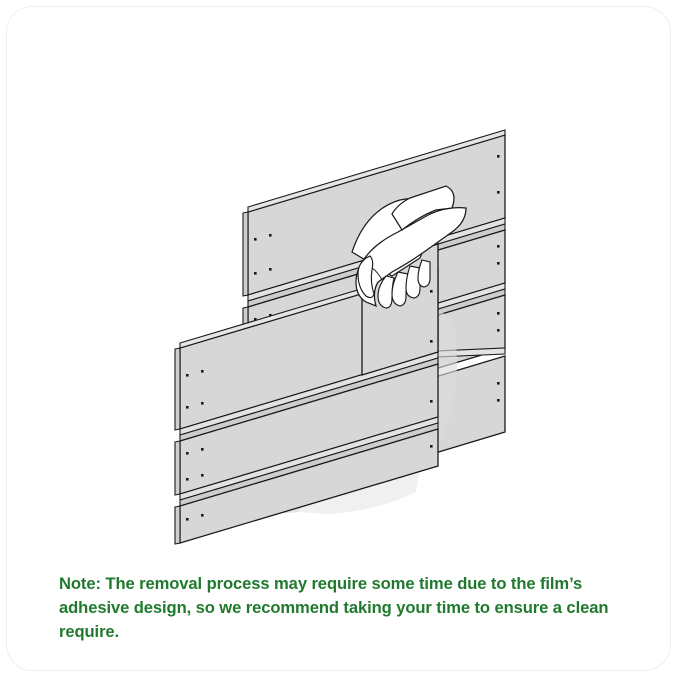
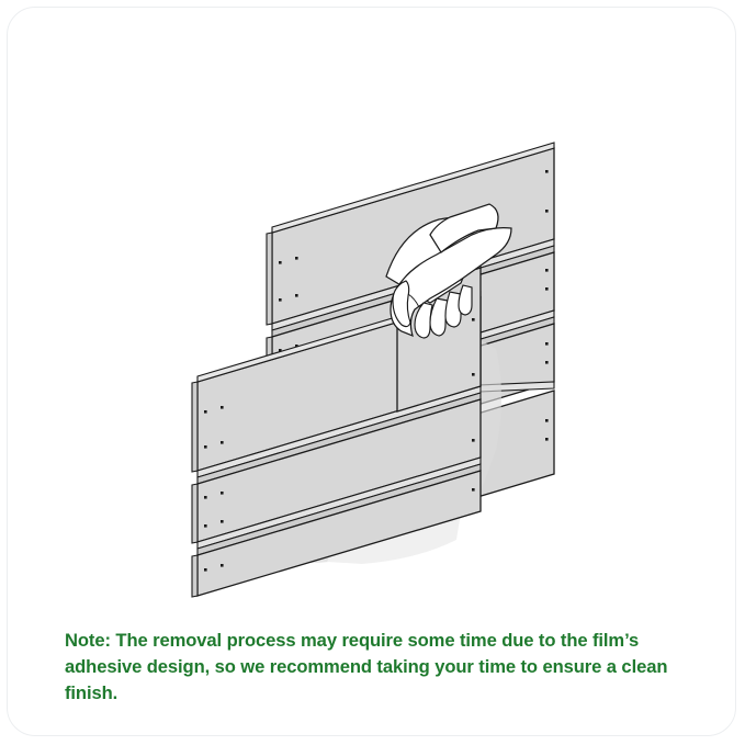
- Note: The removal process may require some time due to the film’s adhesive design, so we recommend taking your time to ensure a clean require.
+ Note: The removal process may require some time due to the film’s adhesive design, so we recommend taking your time to ensure a clean finish.
